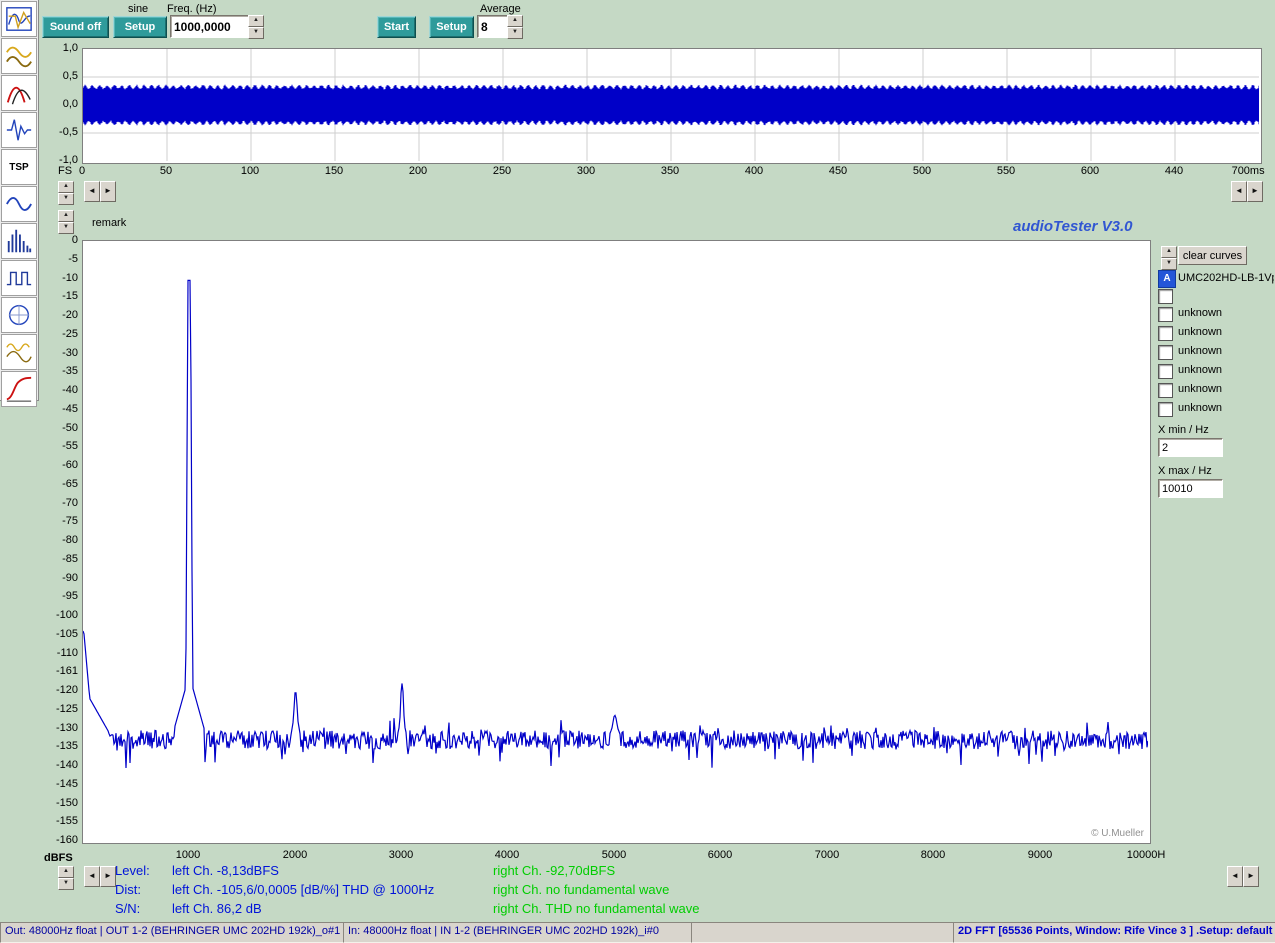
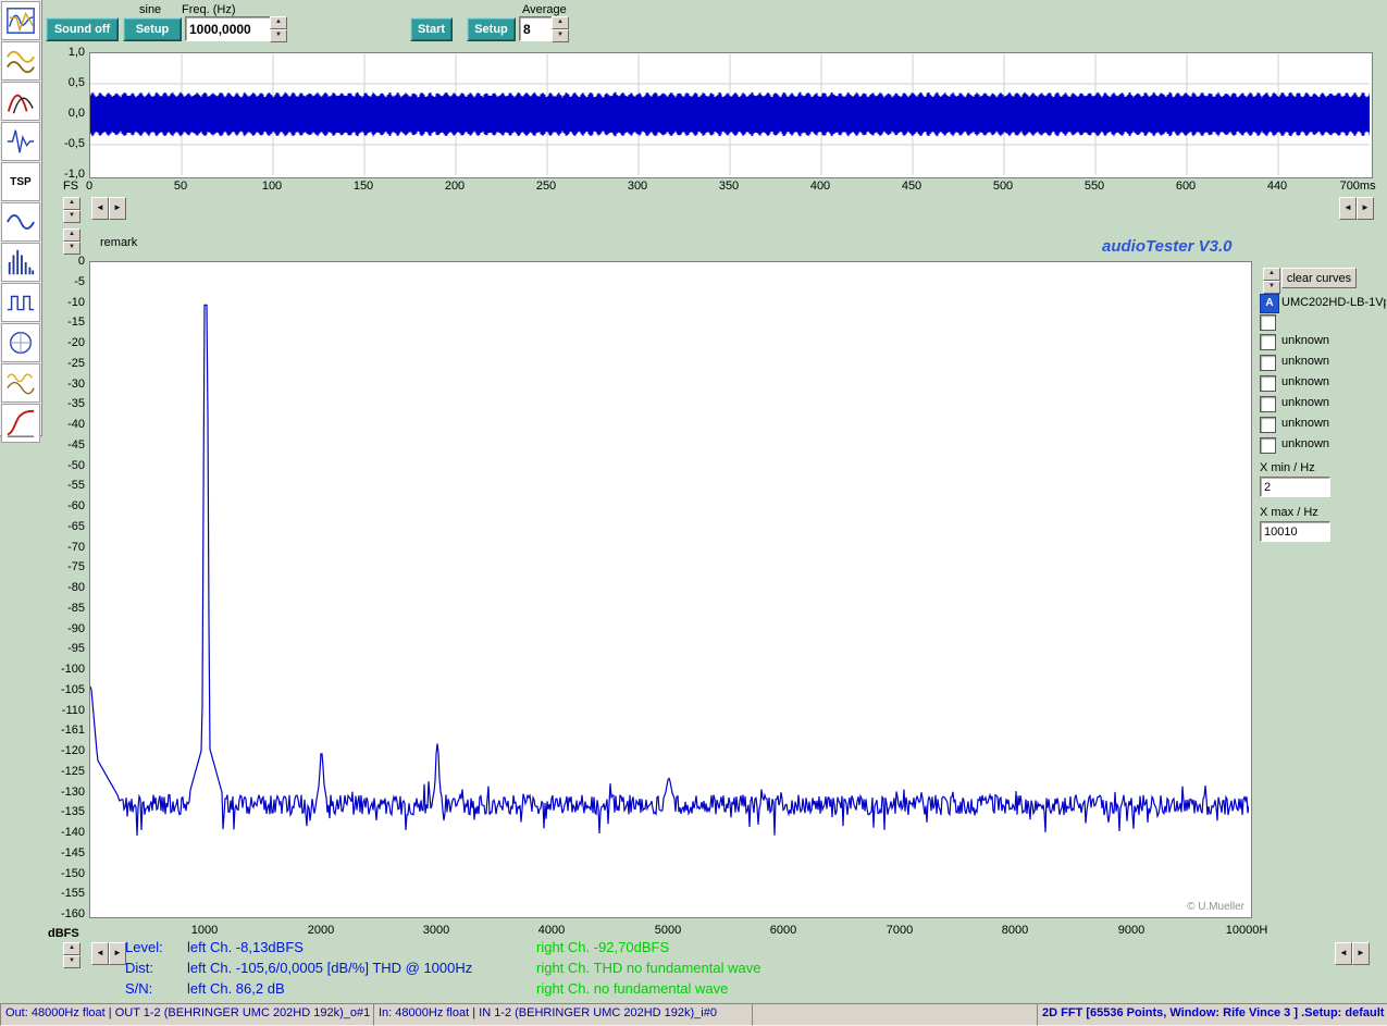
  TSP
  Sound off
  sine
  Setup
  Freq. (Hz)
  1000,0000
  Start
  Setup
  Average
  8
  1,0
  0,5
  0,0
  -0,5
  -1,0
  FS
  0
  50
  100
  150
  200
  250
  300
  350
  400
  450
  500
  550
  600
  440
  700ms
  ◄
  ►
  ◄
  ►
  remark
  audioTester V3.0
  © U.Mueller
  0
  -5
  -10
  -15
  -20
  -25
  -30
  -35
  -40
  -45
  -50
  -55
  -60
  -65
  -70
  -75
  -80
  -85
  -90
  -95
  -100
  -105
  -110
  -161
  -120
  -125
  -130
  -135
  -140
  -145
  -150
  -155
  -160
  1000
  2000
  3000
  4000
  5000
  6000
  7000
  8000
  9000
  10000H
  dBFS
  ◄
  ►
  ◄
  ►
  Level:
  left Ch. -8,13dBFS
  right Ch. -92,70dBFS
  Dist:
  left Ch. -105,6/0,0005 [dB/%] THD @ 1000Hz
- right Ch. no fundamental wave
+ right Ch. THD no fundamental wave
  S/N:
  left Ch. 86,2 dB
- right Ch. THD no fundamental wave
+ right Ch. no fundamental wave
  clear curves
  A
  UMC202HD-LB-1V
  unknown
  unknown
  unknown
  unknown
  unknown
  unknown
  X min / Hz
  2
  X max / Hz
  10010
  Out: 48000Hz float | OUT 1-2 (BEHRINGER UMC 202HD 192k)_o#1
  In: 48000Hz float | IN 1-2 (BEHRINGER UMC 202HD 192k)_i#0
  2D FFT [65536 Points, Window: Rife Vince 3 ] .Setup: default
